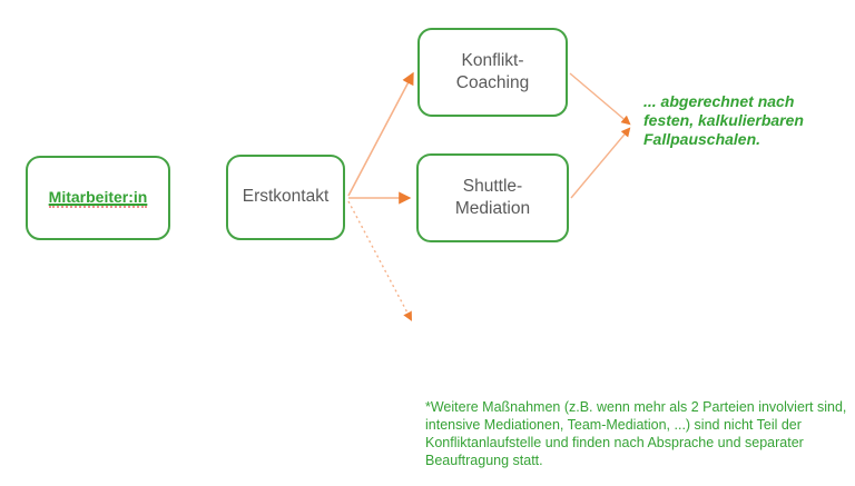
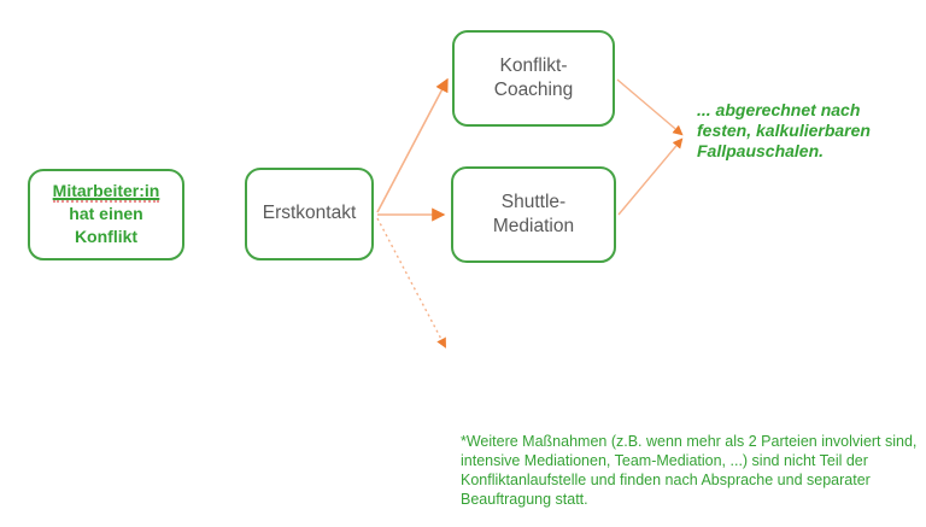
  Mitarbeiter:in
+ hat einen
+ Konflikt
  Erstkontakt
  Konflikt-Coaching
  Shuttle-
  Mediation
  ... abgerechnet nach
  festen, kalkulierbaren
  Fallpauschalen.
  *Weitere Maßnahmen (z.B. wenn mehr als 2 Parteien involviert sind,
  intensive Mediationen, Team-Mediation, ...) sind nicht Teil der
  Konfliktanlaufstelle und finden nach Absprache und separater
  Beauftragung statt.
